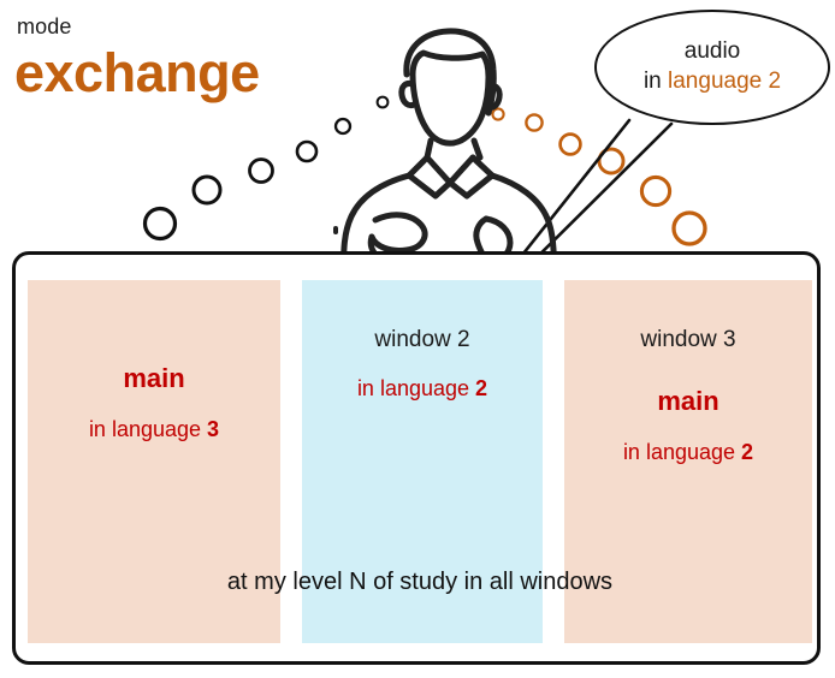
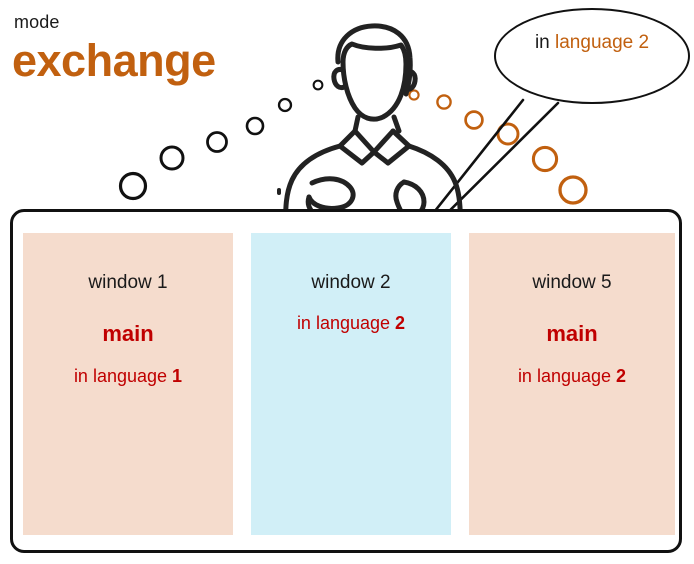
  mode
  exchange
- audio
  in language 2
+ window 1
  main
- in language 3
+ in language 1
  window 2
  in language 2
- window 3
+ window 5
  main
  in language 2
- at my level N of study in all windows
